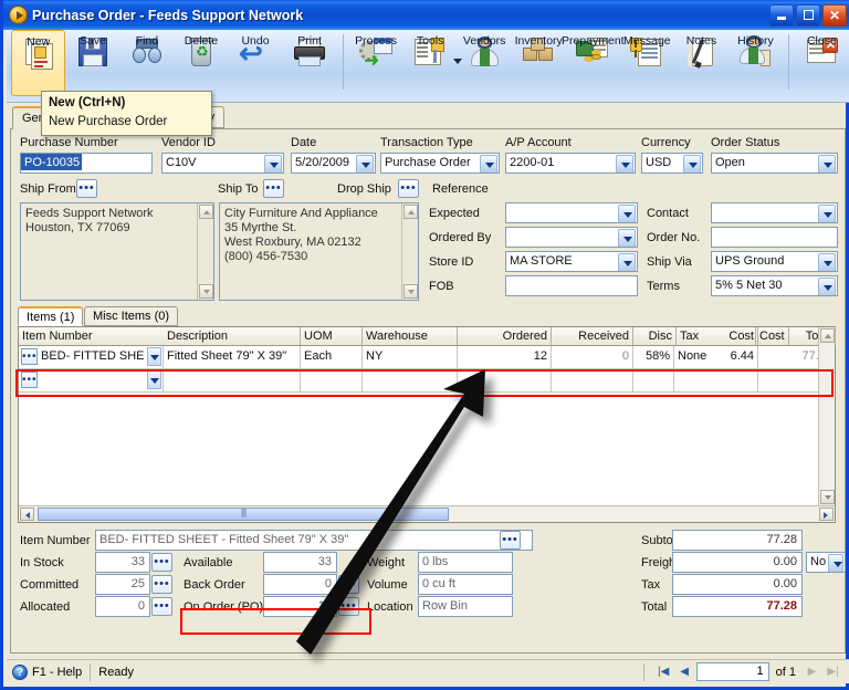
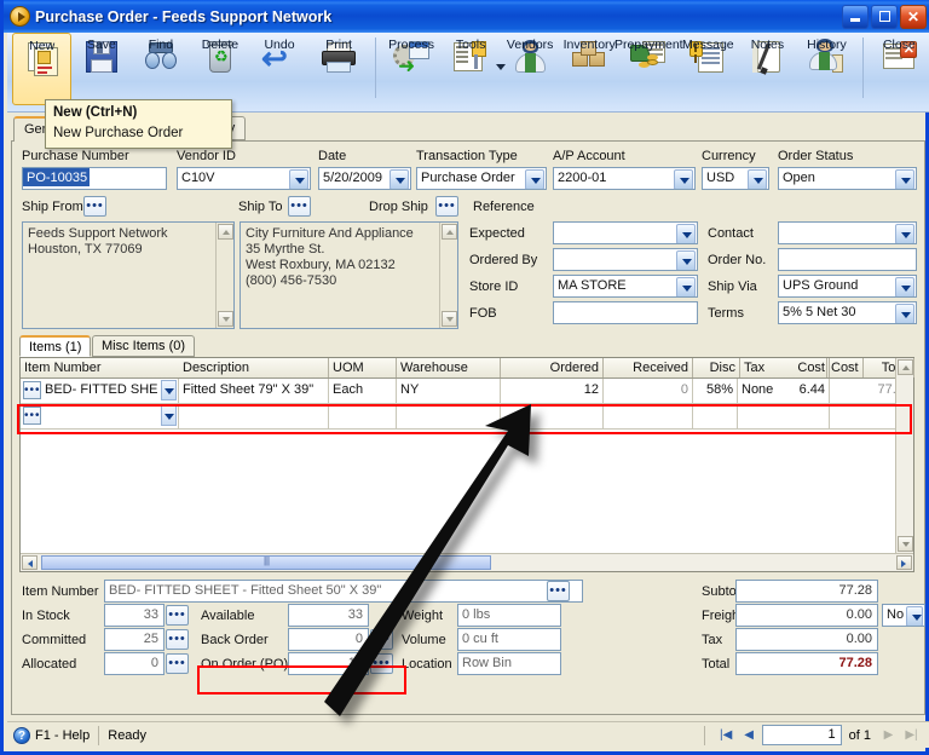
  Purchase Order - Feeds Support Network
  ✕
  New
  Save
  Find
  ♻
  Delete
  ↩
  Undo
  Print
  ➜
  Process
  Tools
  Vendors
  Inventory
  Prepayment
  Message
  Notes
  History
  ✕
  Close
  Purchase Number
  Vendor ID
  Date
  Transaction Type
  A/P Account
  Currency
  Order Status
  PO-10035
  C10V
  5/20/2009
  Purchase Order
  2200-01
  USD
  Open
  Ship From
  •••
  Ship To
  •••
  Drop Ship
  •••
  Reference
  Feeds Support Network
  Houston, TX 77069
  City Furniture And Appliance
  35 Myrthe St.
  West Roxbury, MA 02132
  (800) 456-7530
  Expected
  Contact
  Ordered By
  Order No.
  Store ID
  MA STORE
  Ship Via
  UPS Ground
  FOB
  Terms
  5% 5 Net 30
  Items (1)
  Misc Items (0)
  Item Number
  UOM
  Warehouse
  Ordered
  Received
  Disc
  Tax
  Cost
  Description
  Cost
  •••
  BED- FITTED SHE
  Fitted Sheet 79" X 39"
  Each
  NY
  12
  0
  58%
  None
  6.44
  •••
  Item Number
- BED- FITTED SHEET - Fitted Sheet 79" X 39"
+ BED- FITTED SHEET - Fitted Sheet 50" X 39"
  •••
  In Stock
  33
  •••
  Committed
  25
  •••
  Allocated
  0
  •••
  Available
  33
  Back Order
  0
  On Order (PO)
  •••
  Weight
  0 lbs
  Volume
  0 cu ft
  Location
  Row Bin
  77.28
  Freig
  0.00
  No
  Tax
  0.00
  Total
  77.28
  ?
  F1 - Help
  Ready
  |◀
  ◀
  1
  of 1
  ▶
  ▶|
  New (Ctrl+N)
  New Purchase Order
